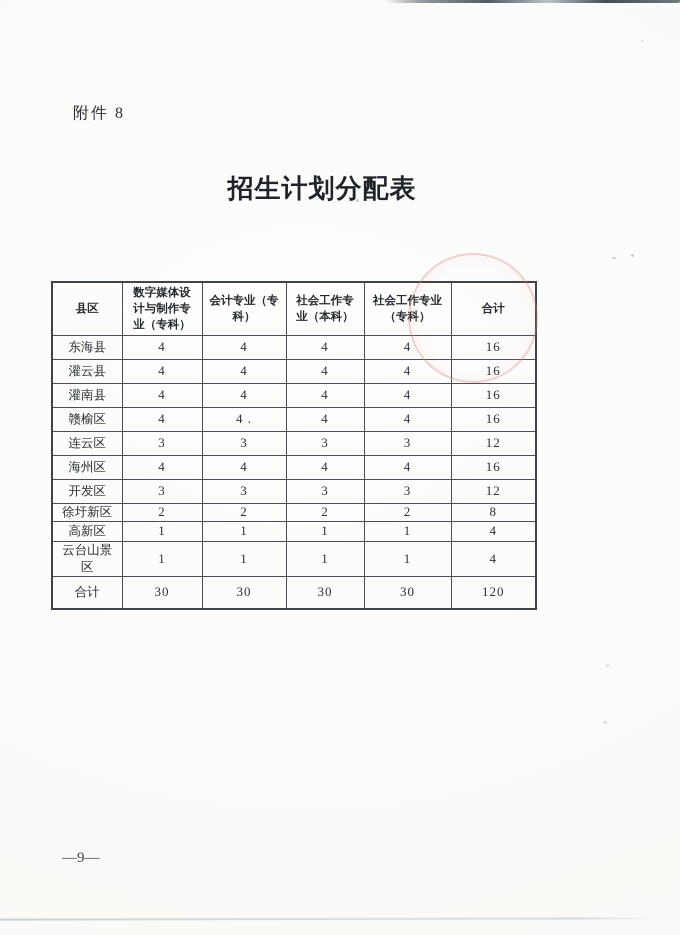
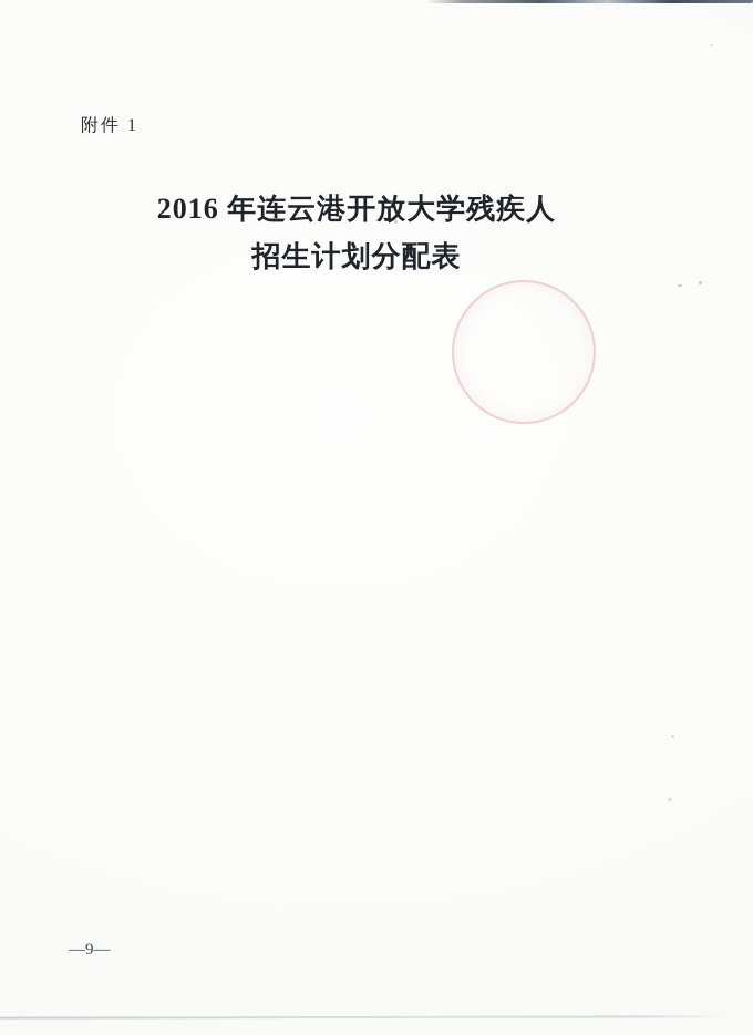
- 附件 8
+ 附件 1
+ 2016 年连云港开放大学残疾人
  招生计划分配表
- 县区	数字媒体设计与制作专业（专科）	会计专业（专科）	社会工作专业（本科）	社会工作专业（专科）	合计
- 东海县	4	4	4	4	16
- 灌云县	4	4	4	4	16
- 灌南县	4	4	4	4	16
- 赣榆区	4	4 .	4	4	16
- 连云区	3	3	3	3	12
- 海州区	4	4	4	4	16
- 开发区	3	3	3	3	12
- 徐圩新区	2	2	2	2	8
- 高新区	1	1	1	1	4
- 云台山景区	1	1	1	1	4
- 合计	30	30	30	30	120
  —9—
